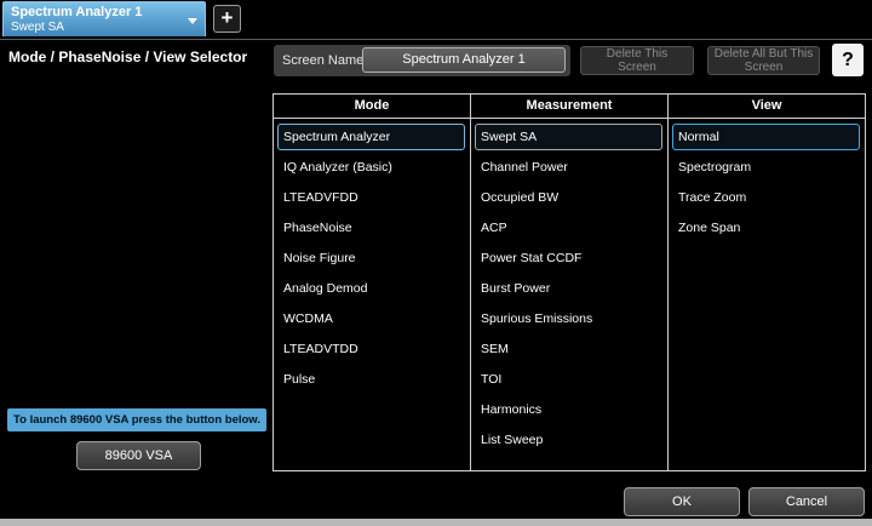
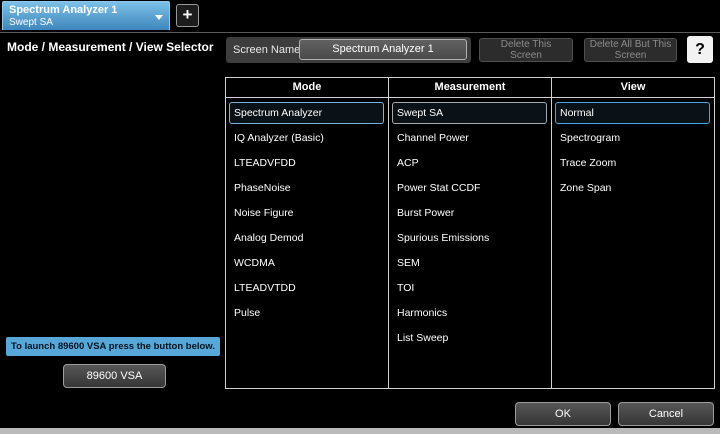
  Spectrum Analyzer 1
  Swept SA
  +
- Mode / PhaseNoise / View Selector
+ Mode / Measurement / View Selector
  Screen Name
  Spectrum Analyzer 1
  Delete This Screen
  Delete All But This Screen
  ?
  Mode
  Spectrum Analyzer
  IQ Analyzer (Basic)
  LTEADVFDD
  PhaseNoise
  Noise Figure
  Analog Demod
  WCDMA
  LTEADVTDD
  Pulse
  Measurement
  Swept SA
  Channel Power
- Occupied BW
  ACP
  Power Stat CCDF
  Burst Power
  Spurious Emissions
  SEM
  TOI
  Harmonics
  List Sweep
  View
  Normal
  Spectrogram
  Trace Zoom
  Zone Span
  To launch 89600 VSA press the button below.
  89600 VSA
  OK
  Cancel
